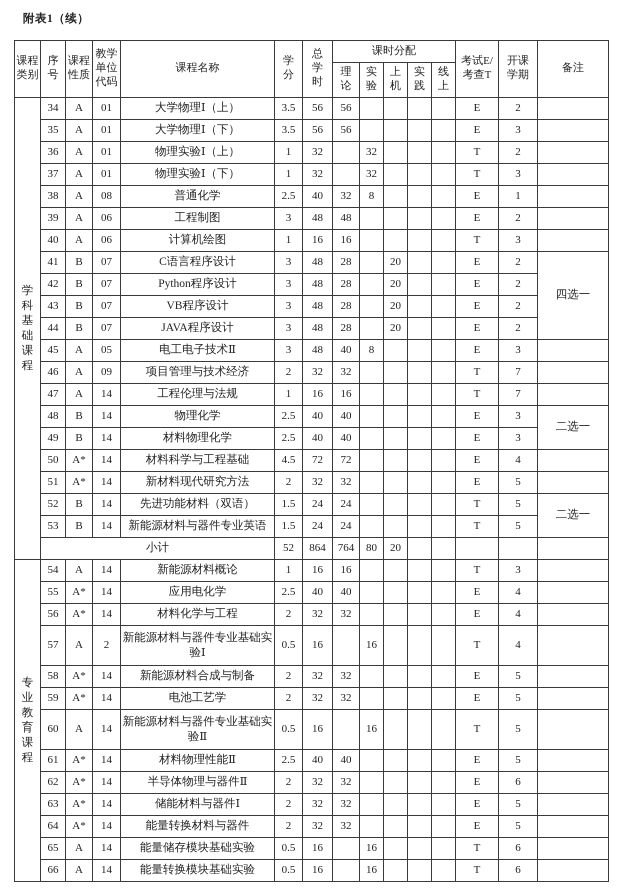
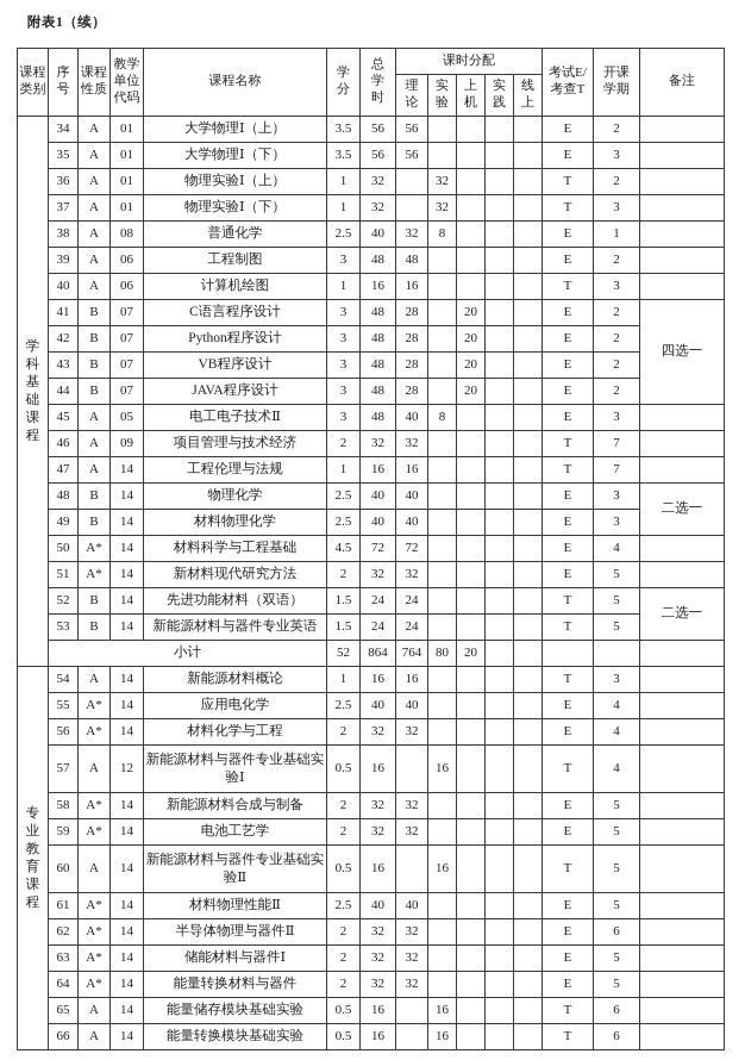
  附表1（续）
  课程 类别	序 号	课程 性质	教学 单位 代码	课程名称	学 分	总 学 时	课时分配	考试E/ 考查T	开课 学期	备注
  理 论	实 验	上 机	实 践	线 上
  学科基础课程	34	A	01	大学物理Ⅰ（上）	3.5	56	56					E	2
  35	A	01	大学物理Ⅰ（下）	3.5	56	56					E	3
  36	A	01	物理实验Ⅰ（上）	1	32		32				T	2
  37	A	01	物理实验Ⅰ（下）	1	32		32				T	3
  38	A	08	普通化学	2.5	40	32	8				E	1
  39	A	06	工程制图	3	48	48					E	2
  40	A	06	计算机绘图	1	16	16					T	3
  41	B	07	C语言程序设计	3	48	28		20			E	2	四选一
  42	B	07	Python程序设计	3	48	28		20			E	2
  43	B	07	VB程序设计	3	48	28		20			E	2
  44	B	07	JAVA程序设计	3	48	28		20			E	2
  45	A	05	电工电子技术Ⅱ	3	48	40	8				E	3
  46	A	09	项目管理与技术经济	2	32	32					T	7
  47	A	14	工程伦理与法规	1	16	16					T	7
  48	B	14	物理化学	2.5	40	40					E	3	二选一
  49	B	14	材料物理化学	2.5	40	40					E	3
  50	A*	14	材料科学与工程基础	4.5	72	72					E	4
  51	A*	14	新材料现代研究方法	2	32	32					E	5
  52	B	14	先进功能材料（双语）	1.5	24	24					T	5	二选一
  53	B	14	新能源材料与器件专业英语	1.5	24	24					T	5
  小计	52	864	764	80	20
  专业教育课程	54	A	14	新能源材料概论	1	16	16					T	3
  55	A*	14	应用电化学	2.5	40	40					E	4
  56	A*	14	材料化学与工程	2	32	32					E	4
- 57	A	2	新能源材料与器件专业基础实验Ⅰ	0.5	16		16				T	4
+ 57	A	12	新能源材料与器件专业基础实验Ⅰ	0.5	16		16				T	4
  58	A*	14	新能源材料合成与制备	2	32	32					E	5
  59	A*	14	电池工艺学	2	32	32					E	5
  60	A	14	新能源材料与器件专业基础实验Ⅱ	0.5	16		16				T	5
  61	A*	14	材料物理性能Ⅱ	2.5	40	40					E	5
  62	A*	14	半导体物理与器件Ⅱ	2	32	32					E	6
  63	A*	14	储能材料与器件Ⅰ	2	32	32					E	5
  64	A*	14	能量转换材料与器件	2	32	32					E	5
  65	A	14	能量储存模块基础实验	0.5	16		16				T	6
  66	A	14	能量转换模块基础实验	0.5	16		16				T	6
